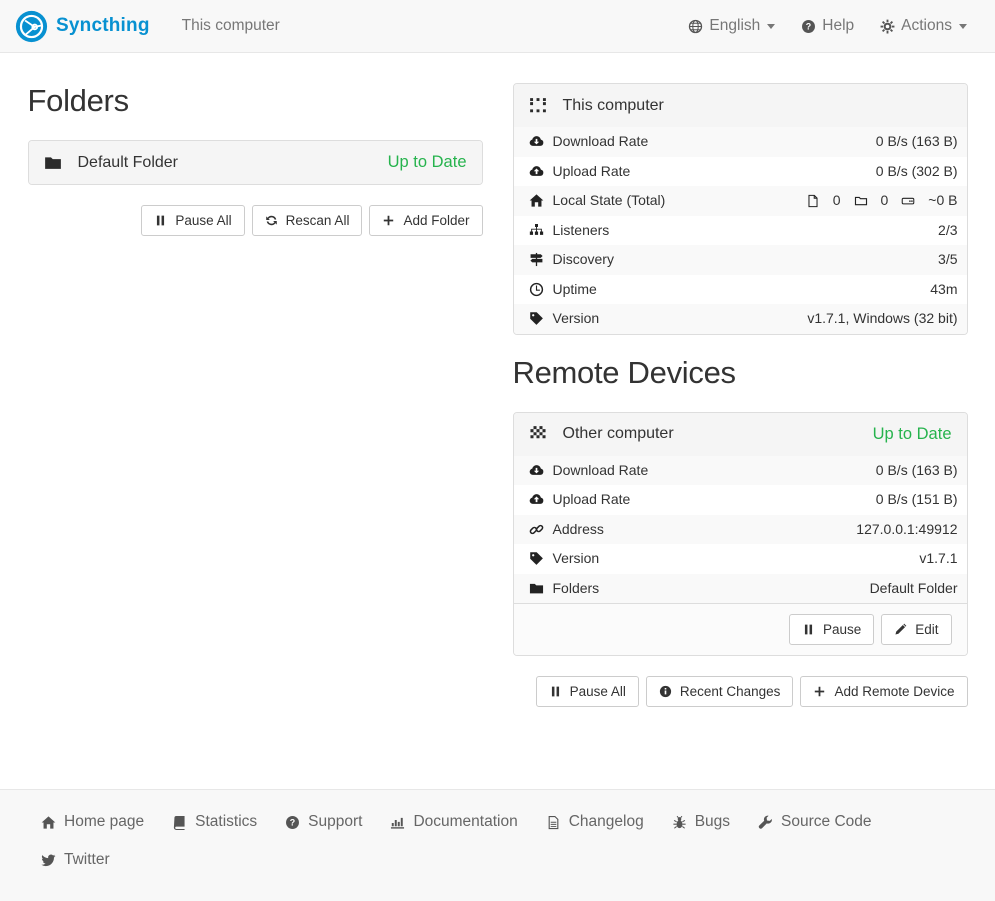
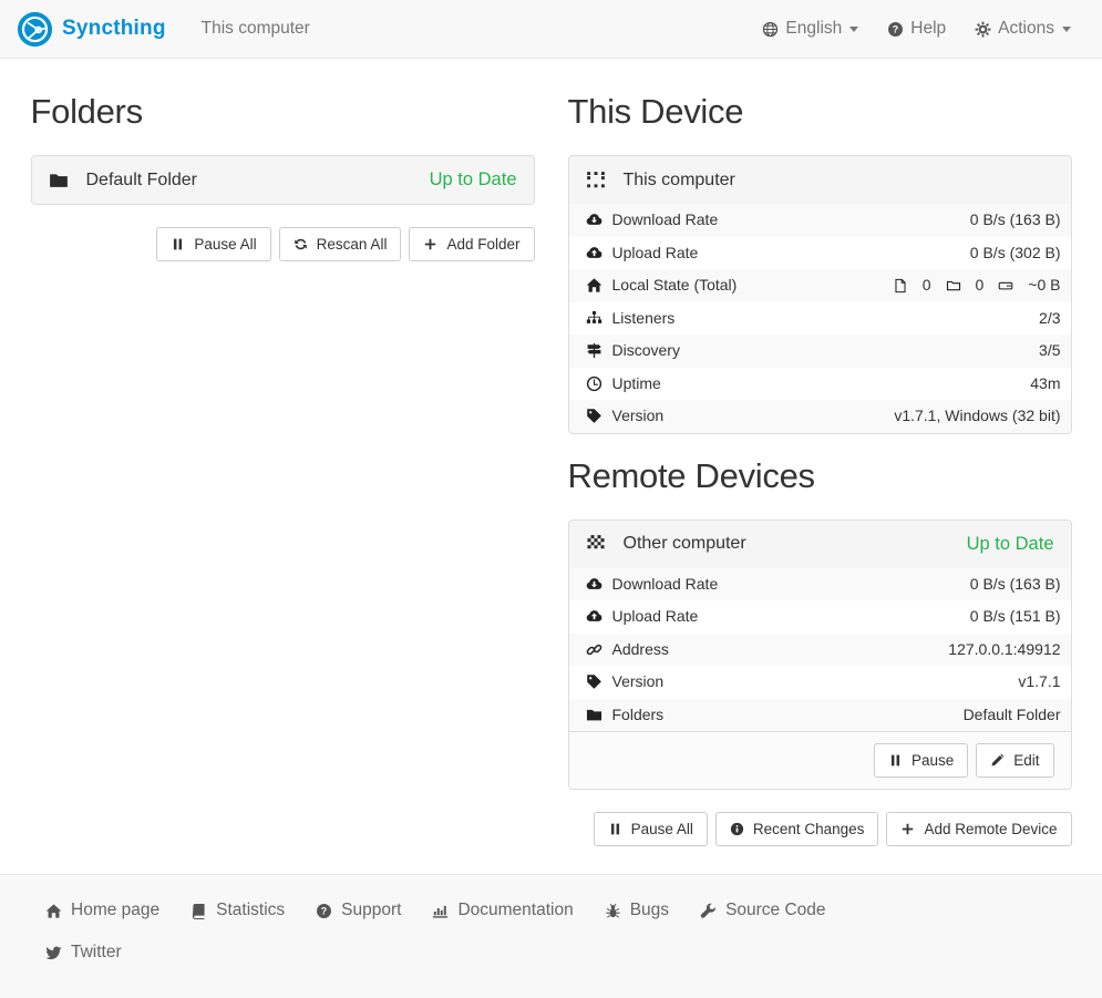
  Syncthing
  This computer
  English
  Help
  Actions
  Folders
  Default Folder
  Up to Date
  Pause All
  Rescan All
  Add Folder
+ This Device
  This computer
  Download Rate
  0 B/s (163 B)
  Upload Rate
  0 B/s (302 B)
  Local State (Total)
  0
  0
  ~0 B
  Listeners
  2/3
  Discovery
  3/5
  Uptime
  43m
  Version
  v1.7.1, Windows (32 bit)
  Remote Devices
  Other computer
  Up to Date
  Download Rate
  0 B/s (163 B)
  Upload Rate
  0 B/s (151 B)
  Address
  127.0.0.1:49912
  Version
  v1.7.1
  Folders
  Default Folder
  Pause
  Edit
  Pause All
  Recent Changes
  Add Remote Device
  Home page
  Statistics
  Support
  Documentation
- Changelog
  Bugs
  Source Code
  Twitter
